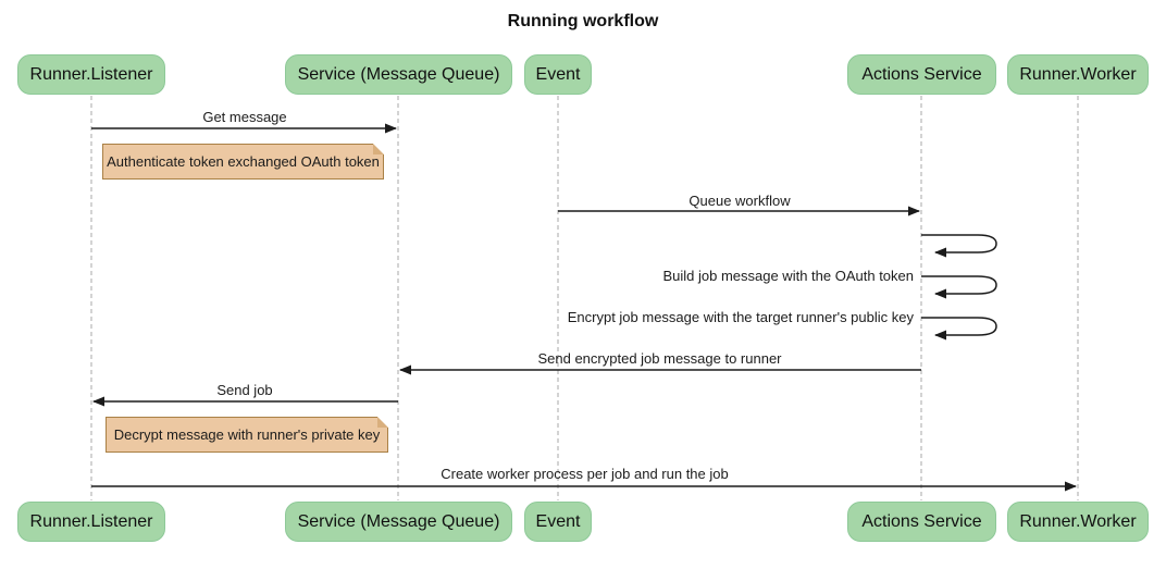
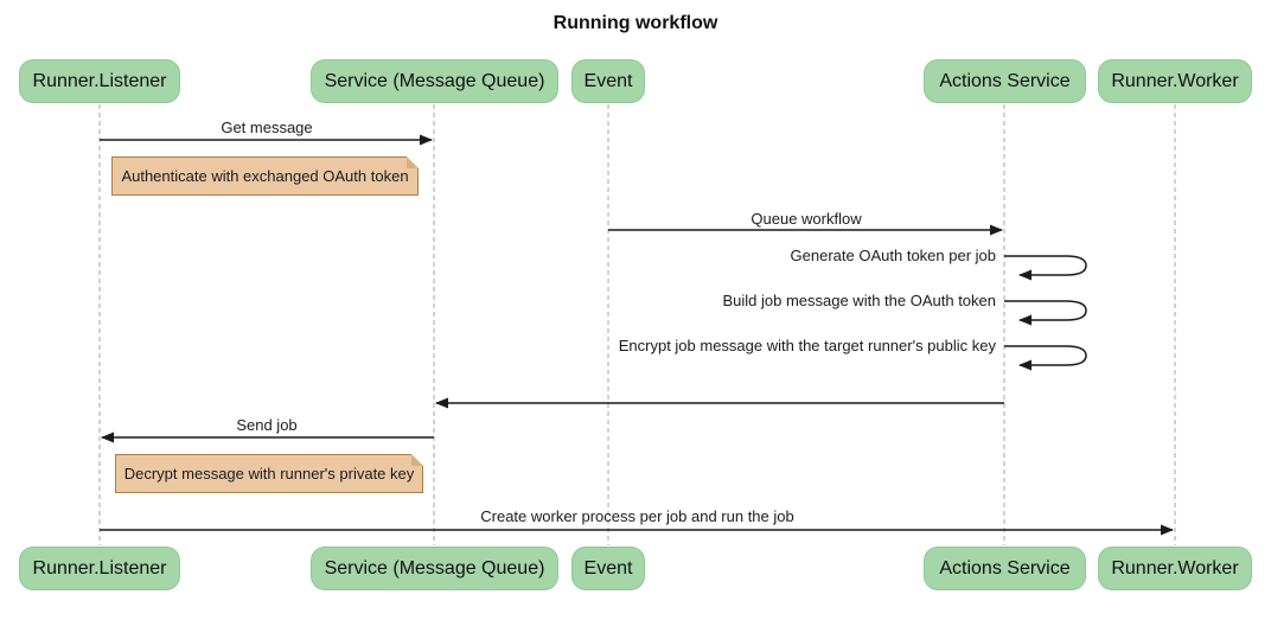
  Running workflow
  Runner.Listener
  Service (Message Queue)
  Event
  Actions Service
  Runner.Worker
  Runner.Listener
  Service (Message Queue)
  Event
  Actions Service
  Runner.Worker
  Get message
  Queue workflow
+ Generate OAuth token per job
  Build job message with the OAuth token
  Encrypt job message with the target runner's public key
- Send encrypted job message to runner
  Send job
  Create worker process per job and run the job
- Authenticate token exchanged OAuth token
+ Authenticate with exchanged OAuth token
  Decrypt message with runner's private key
